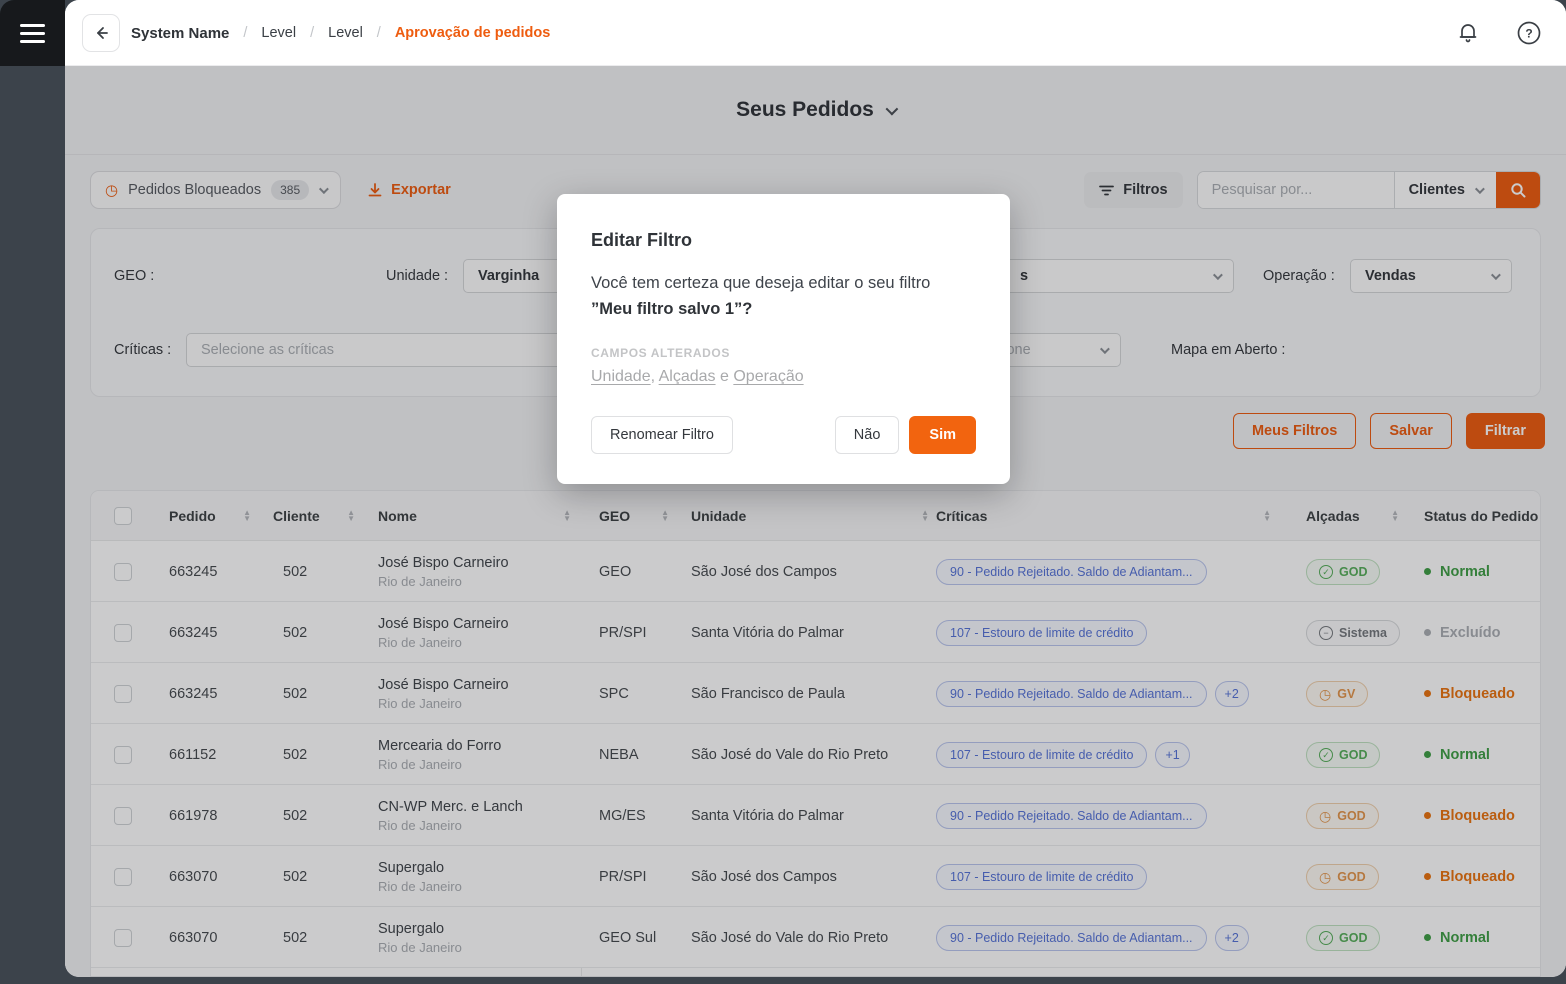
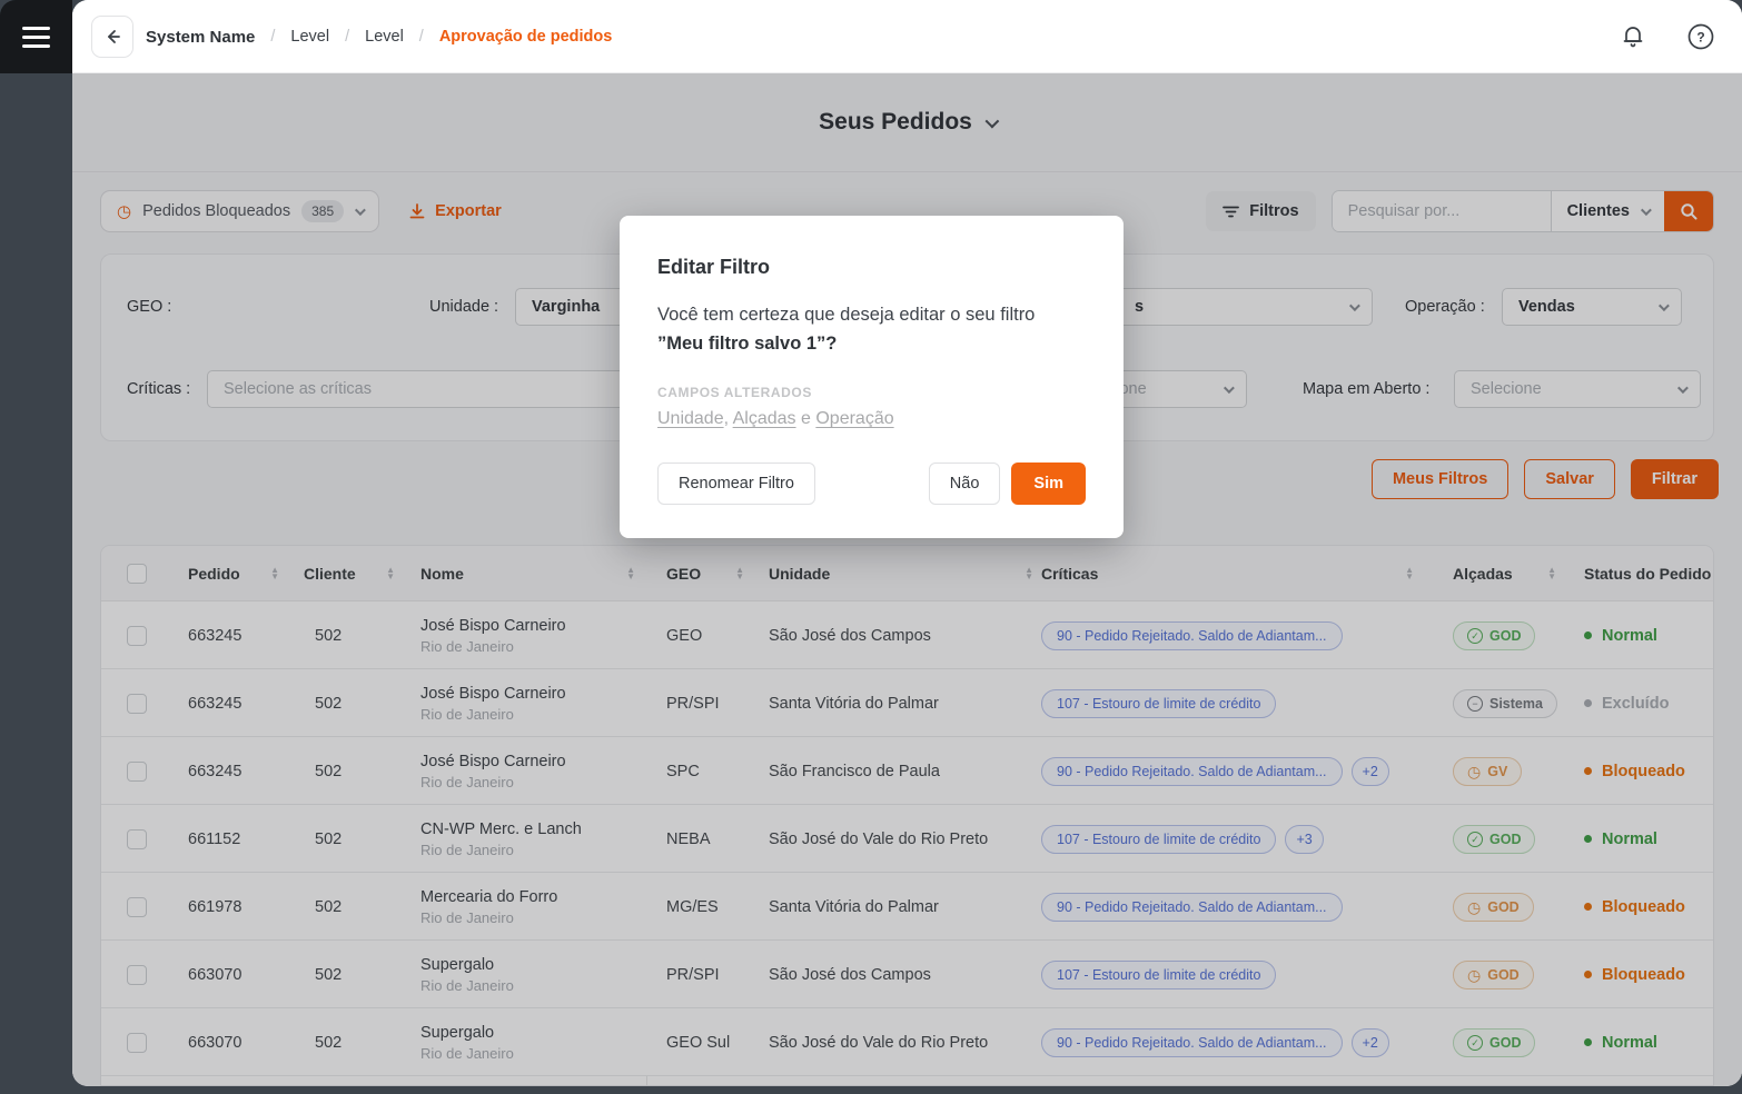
  System Name
  /
  Level
  /
  Level
  /
  Aprovação de pedidos
  ?
  Seus Pedidos
  ◷
  Pedidos Bloqueados
  385
  Exportar
  Filtros
  Pesquisar por...
  Clientes
  GEO :
  Unidade :
  Varginha
  s
  Operação :
  Vendas
  Críticas :
  Selecione as críticas
  Mapa em Aberto :
+ Selecione
  Meus Filtros
  Salvar
  Filtrar
  Pedido
  ▲
  ▼
  Cliente
  ▲
  ▼
  Nome
  ▲
  ▼
  GEO
  ▲
  ▼
  Unidade
  ▲
  ▼
  Críticas
  ▲
  ▼
  Alçadas
  ▲
  ▼
  Status do Pedido
  663245
  502
  José Bispo Carneiro
  Rio de Janeiro
  GEO
  São José dos Campos
  90 - Pedido Rejeitado. Saldo de Adiantam...
  ✓
  GOD
  Normal
  663245
  502
  José Bispo Carneiro
  Rio de Janeiro
  PR/SPI
  Santa Vitória do Palmar
  107 - Estouro de limite de crédito
  −
  Sistema
  Excluído
  663245
  502
  José Bispo Carneiro
  Rio de Janeiro
  SPC
  São Francisco de Paula
  90 - Pedido Rejeitado. Saldo de Adiantam...
  +2
  ◷
  GV
  Bloqueado
  661152
  502
- Mercearia do Forro
+ CN-WP Merc. e Lanch
  Rio de Janeiro
  NEBA
  São José do Vale do Rio Preto
  107 - Estouro de limite de crédito
- +1
+ +3
  ✓
  GOD
  Normal
  661978
  502
- CN-WP Merc. e Lanch
+ Mercearia do Forro
  Rio de Janeiro
  MG/ES
  Santa Vitória do Palmar
  90 - Pedido Rejeitado. Saldo de Adiantam...
  ◷
  GOD
  Bloqueado
  663070
  502
  Supergalo
  Rio de Janeiro
  PR/SPI
  São José dos Campos
  107 - Estouro de limite de crédito
  ◷
  GOD
  Bloqueado
  663070
  502
  Supergalo
  Rio de Janeiro
  GEO Sul
  São José do Vale do Rio Preto
  90 - Pedido Rejeitado. Saldo de Adiantam...
  +2
  ✓
  GOD
  Normal
  Editar Filtro
  Você tem certeza que deseja editar o seu filtro
  ”Meu filtro salvo 1”?
  CAMPOS ALTERADOS
  Unidade, Alçadas e Operação
  Renomear Filtro
  Não
  Sim
